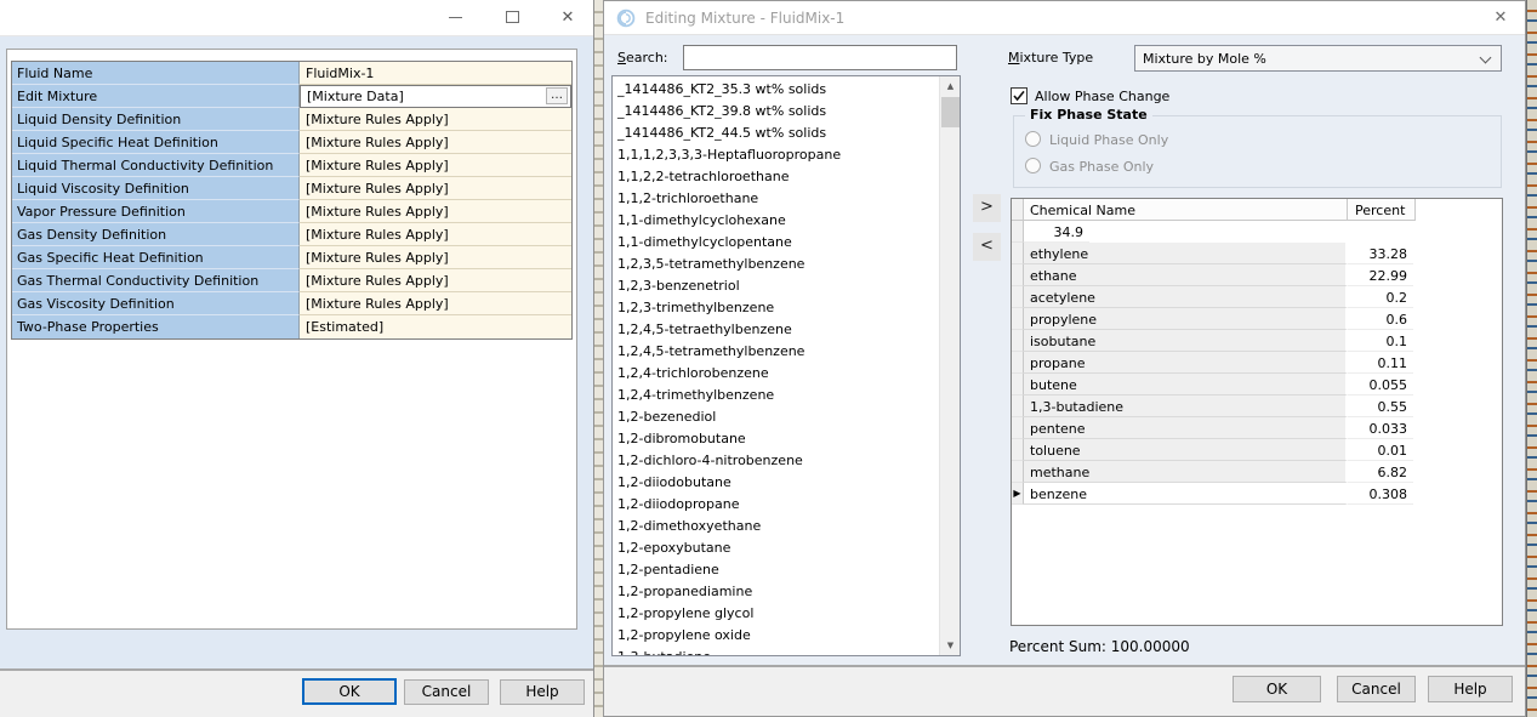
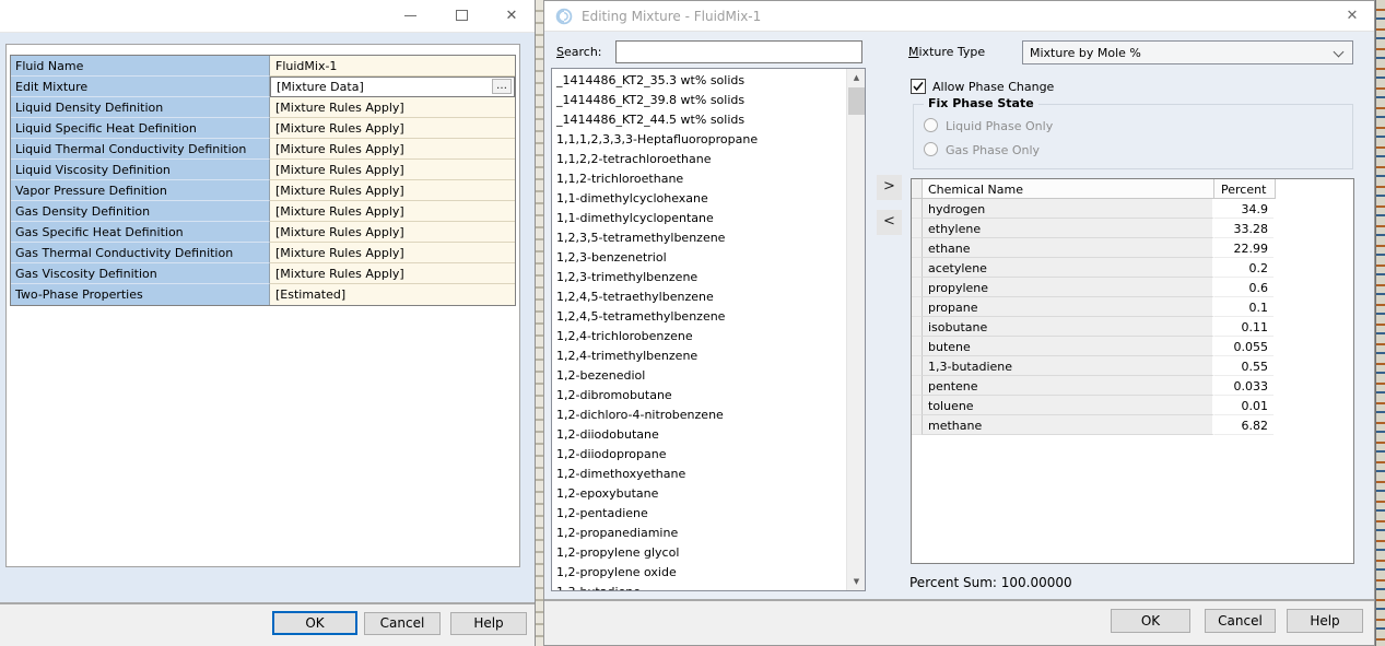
  ✕
  Fluid Name
  FluidMix-1
  Edit Mixture
  [Mixture Data]
  …
  Liquid Density Definition
  [Mixture Rules Apply]
  Liquid Specific Heat Definition
  [Mixture Rules Apply]
  Liquid Thermal Conductivity Definition
  [Mixture Rules Apply]
  Liquid Viscosity Definition
  [Mixture Rules Apply]
  Vapor Pressure Definition
  [Mixture Rules Apply]
  Gas Density Definition
  [Mixture Rules Apply]
  Gas Specific Heat Definition
  [Mixture Rules Apply]
  Gas Thermal Conductivity Definition
  [Mixture Rules Apply]
  Gas Viscosity Definition
  [Mixture Rules Apply]
  Two-Phase Properties
  [Estimated]
  OK
  Cancel
  Help
  Editing Mixture - FluidMix-1
  ✕
  Search:
  _1414486_KT2_35.3 wt% solids
  _1414486_KT2_39.8 wt% solids
  _1414486_KT2_44.5 wt% solids
  1,1,1,2,3,3,3-Heptafluoropropane
  1,1,2,2-tetrachloroethane
  1,1,2-trichloroethane
  1,1-dimethylcyclohexane
  1,1-dimethylcyclopentane
  1,2,3,5-tetramethylbenzene
  1,2,3-benzenetriol
  1,2,3-trimethylbenzene
  1,2,4,5-tetraethylbenzene
  1,2,4,5-tetramethylbenzene
  1,2,4-trichlorobenzene
  1,2,4-trimethylbenzene
  1,2-bezenediol
  1,2-dibromobutane
  1,2-dichloro-4-nitrobenzene
  1,2-diiodobutane
  1,2-diiodopropane
  1,2-dimethoxyethane
  1,2-epoxybutane
  1,2-pentadiene
  1,2-propanediamine
  1,2-propylene glycol
  1,2-propylene oxide
  ▲
  ▼
  Mixture Type
  Mixture by Mole %
  Allow Phase Change
  Fix Phase State
  Liquid Phase Only
  Gas Phase Only
  >
  <
  Chemical Name
  Percent
+ hydrogen
  34.9
  ethylene
  33.28
  ethane
  22.99
  acetylene
  0.2
  propylene
  0.6
- isobutane
+ propane
  0.1
- propane
+ isobutane
  0.11
  butene
  0.055
  1,3-butadiene
  0.55
  pentene
  0.033
  toluene
  0.01
  methane
  6.82
- ▶
- benzene
- 0.308
  Percent Sum: 100.00000
  OK
  Cancel
  Help
